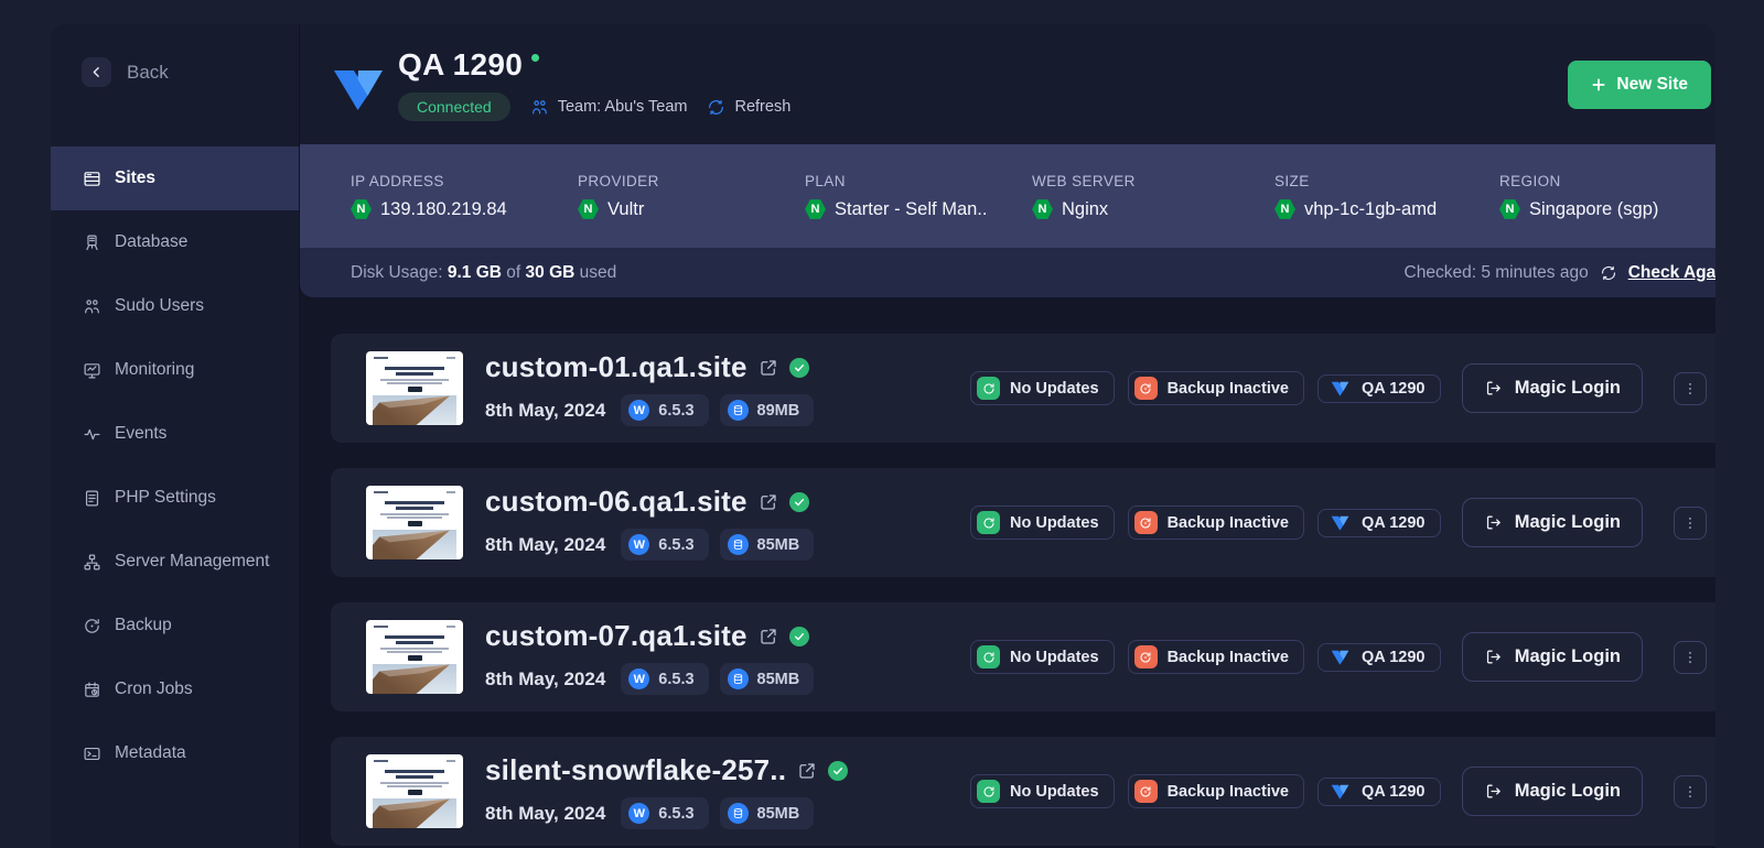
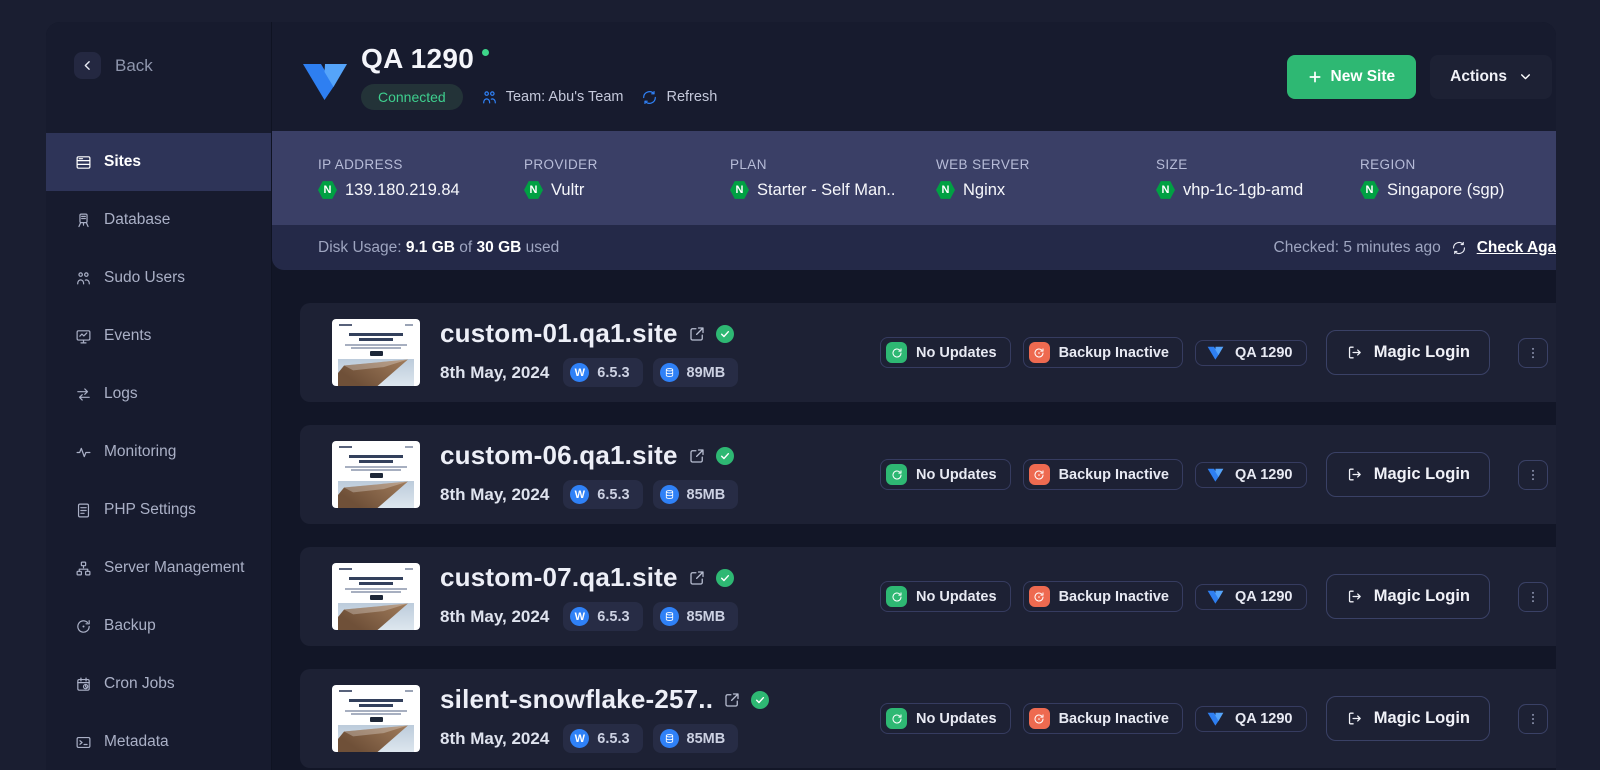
  Back
  Sites
  Database
  Sudo Users
- Monitoring
+ Events
+ Logs
- Events
+ Monitoring
  PHP Settings
  Server Management
  Backup
  Cron Jobs
  Metadata
  QA 1290
  Connected
  Team: Abu's Team
  Refresh
  New Site
+ Actions
  IP ADDRESS
  N
  139.180.219.84
  PROVIDER
  N
  Vultr
  PLAN
  N
  Starter - Self Man..
  WEB SERVER
  N
  Nginx
  SIZE
  N
  vhp-1c-1gb-amd
  REGION
  N
  Singapore (sgp)
  Disk Usage: 9.1 GB of 30 GB used
  Checked: 5 minutes ago
  Check Aga
  custom-01.qa1.site
  8th May, 2024
  W
  6.5.3
  89MB
  No Updates
  Backup Inactive
  QA 1290
  Magic Login
  custom-06.qa1.site
  8th May, 2024
  W
  6.5.3
  85MB
  No Updates
  Backup Inactive
  QA 1290
  Magic Login
  custom-07.qa1.site
  8th May, 2024
  W
  6.5.3
  85MB
  No Updates
  Backup Inactive
  QA 1290
  Magic Login
  silent-snowflake-257..
  8th May, 2024
  W
  6.5.3
  85MB
  No Updates
  Backup Inactive
  QA 1290
  Magic Login
